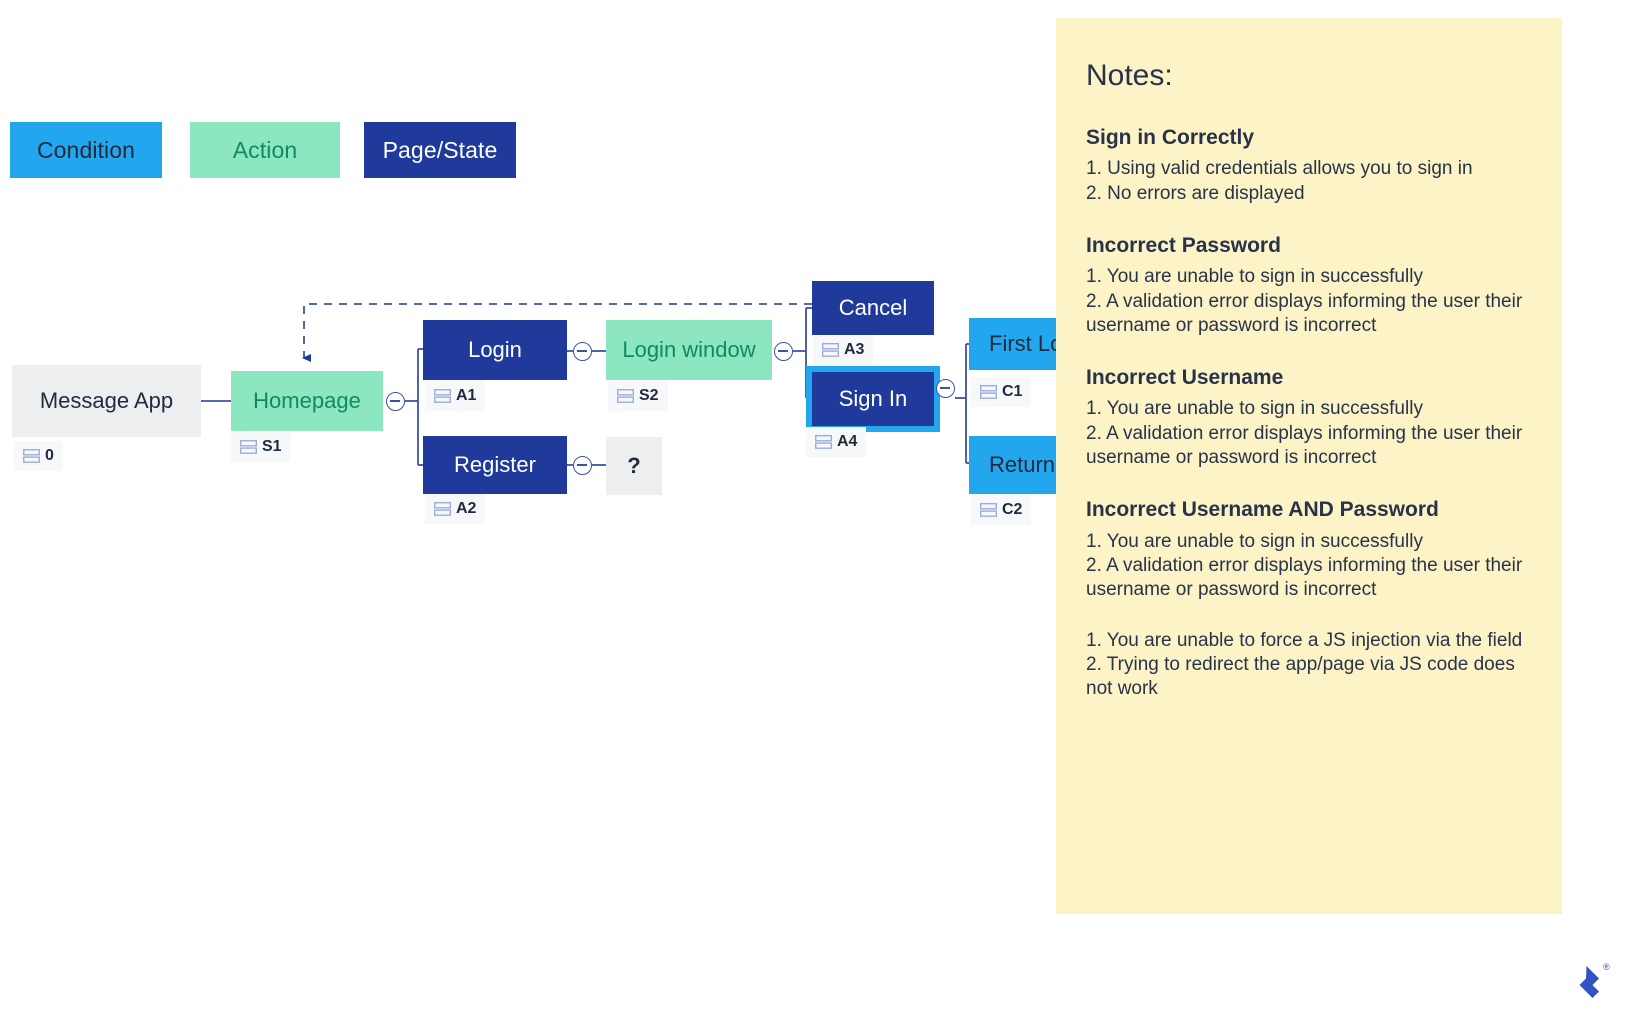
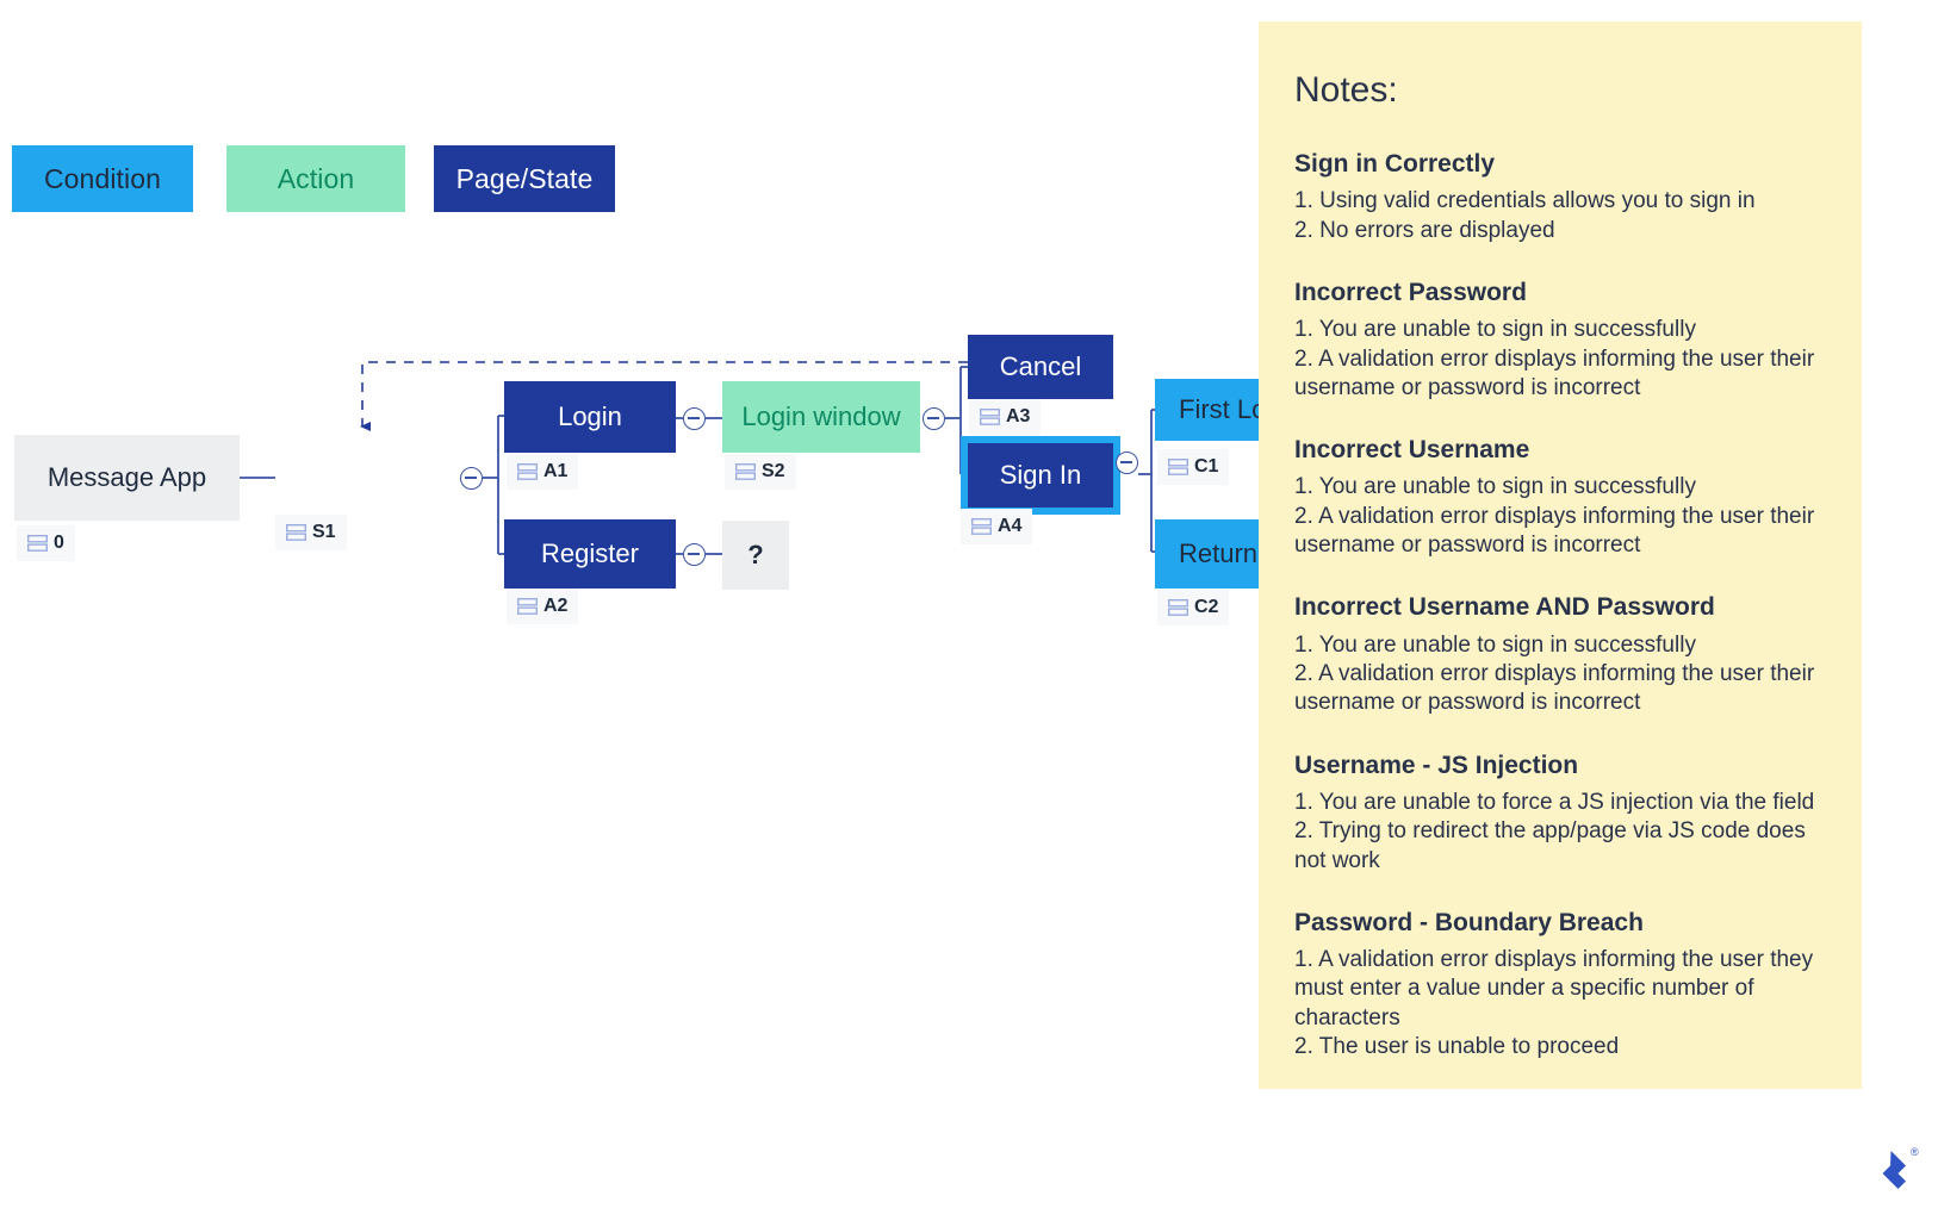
  Condition
  Action
  Page/State
  Message App
  0
- Homepage
  S1
  Login
  A1
  Register
  A2
  Login window
  S2
  ?
  Cancel
  A3
  Sign In
  A4
  First L
  C1
  Return
  C2
  Notes:
  Sign in Correctly
  1. Using valid credentials allows you to sign in
  2. No errors are displayed
  Incorrect Password
  1. You are unable to sign in successfully
  2. A validation error displays informing the user their username or password is incorrect
  Incorrect Username
  1. You are unable to sign in successfully
  2. A validation error displays informing the user their username or password is incorrect
  Incorrect Username AND Password
  1. You are unable to sign in successfully
  2. A validation error displays informing the user their username or password is incorrect
+ Username - JS Injection
  1. You are unable to force a JS injection via the field
  2. Trying to redirect the app/page via JS code does not work
+ Password - Boundary Breach
+ 1. A validation error displays informing the user they must enter a value under a specific number of characters
+ 2. The user is unable to proceed
  ®
